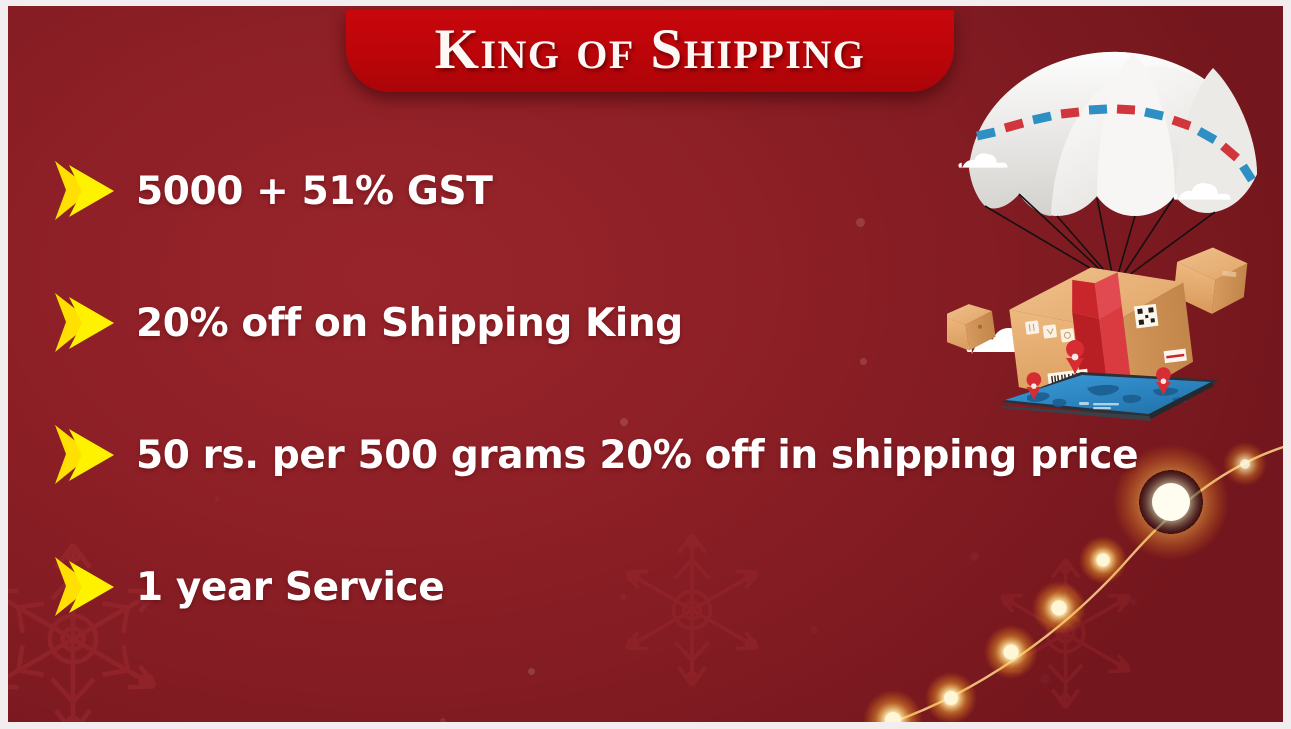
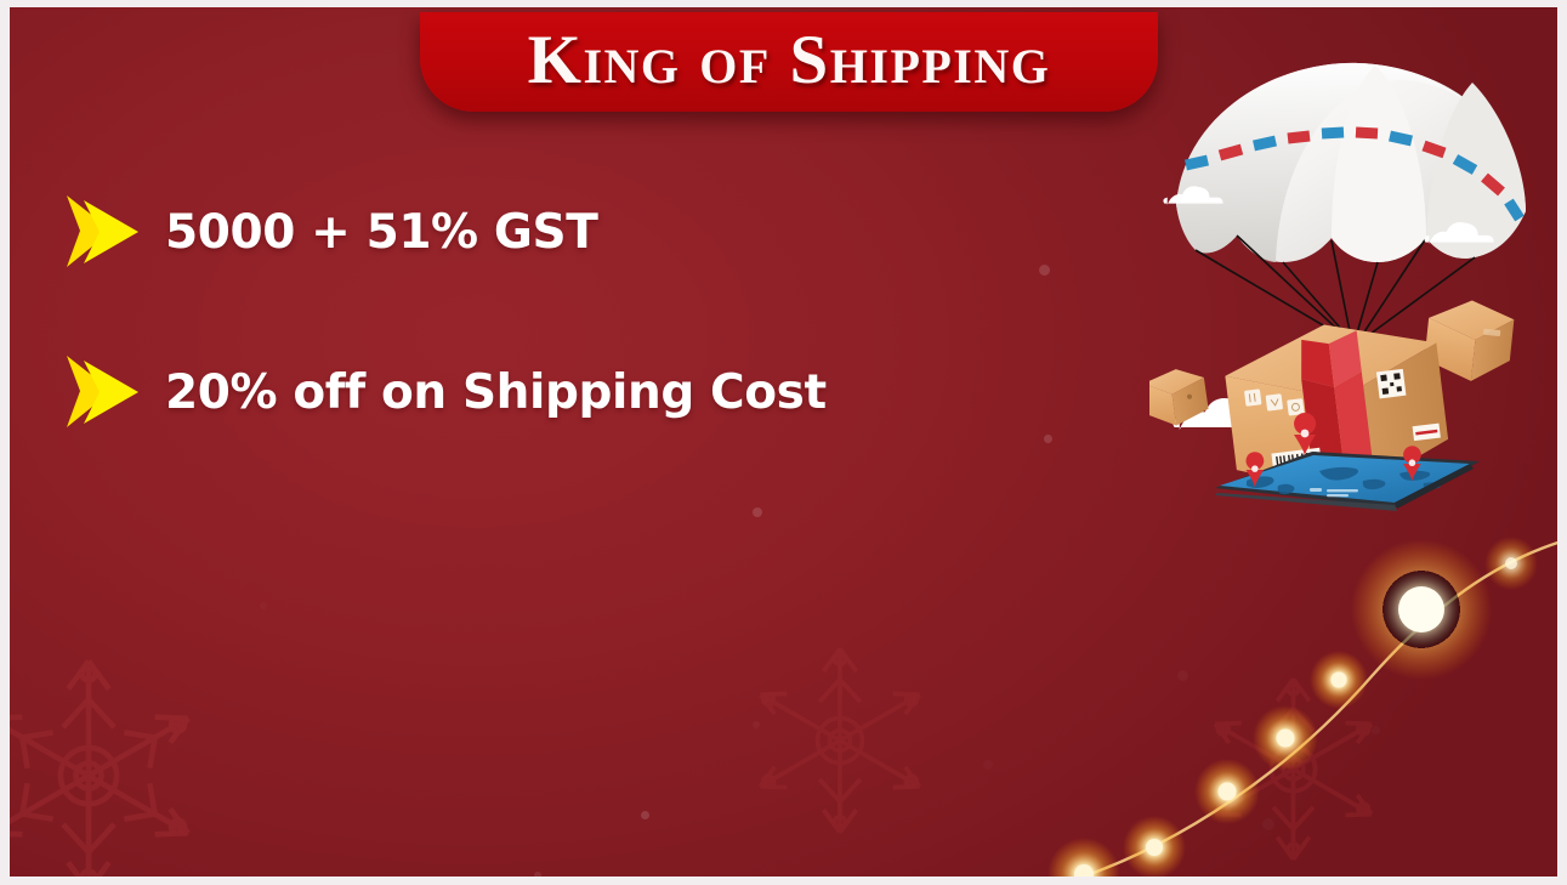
  King of Shipping
  5000 + 51% GST
- 20% off on Shipping King
+ 20% off on Shipping Cost
- 50 rs. per 500 grams 20% off in shipping price
- 1 year Service
